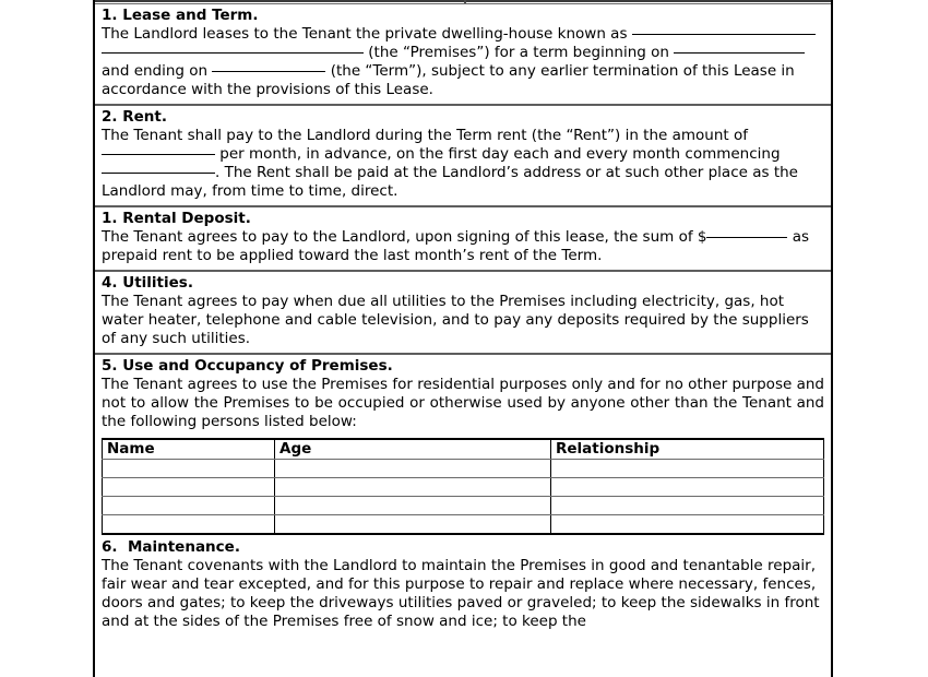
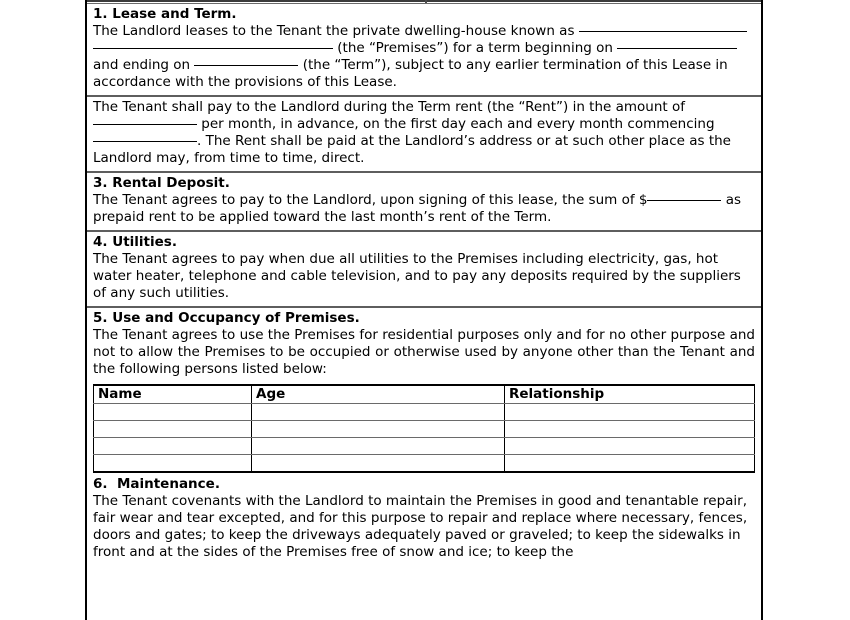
  1. Lease and Term.
  The Landlord leases to the Tenant the private dwelling-house known as (the “Premises”) for a term beginning on and ending on (the “Term”), subject to any earlier termination of this Lease in accordance with the provisions of this Lease.
- 2. Rent.
  The Tenant shall pay to the Landlord during the Term rent (the “Rent”) in the amount of per month, in advance, on the first day each and every month commencing . The Rent shall be paid at the Landlord’s address or at such other place as the Landlord may, from time to time, direct.
- 1. Rental Deposit.
+ 3. Rental Deposit.
  The Tenant agrees to pay to the Landlord, upon signing of this lease, the sum of $ as prepaid rent to be applied toward the last month’s rent of the Term.
  4. Utilities.
  The Tenant agrees to pay when due all utilities to the Premises including electricity, gas, hot water heater, telephone and cable television, and to pay any deposits required by the suppliers of any such utilities.
  5. Use and Occupancy of Premises.
  The Tenant agrees to use the Premises for residential purposes only and for no other purpose and not to allow the Premises to be occupied or otherwise used by anyone other than the Tenant and the following persons listed below:
  Name	Age	Relationship
  6. Maintenance.
- The Tenant covenants with the Landlord to maintain the Premises in good and tenantable repair, fair wear and tear excepted, and for this purpose to repair and replace where necessary, fences, doors and gates; to keep the driveways utilities paved or graveled; to keep the sidewalks in front and at the sides of the Premises free of snow and ice; to keep the
+ The Tenant covenants with the Landlord to maintain the Premises in good and tenantable repair, fair wear and tear excepted, and for this purpose to repair and replace where necessary, fences, doors and gates; to keep the driveways adequately paved or graveled; to keep the sidewalks in front and at the sides of the Premises free of snow and ice; to keep the
